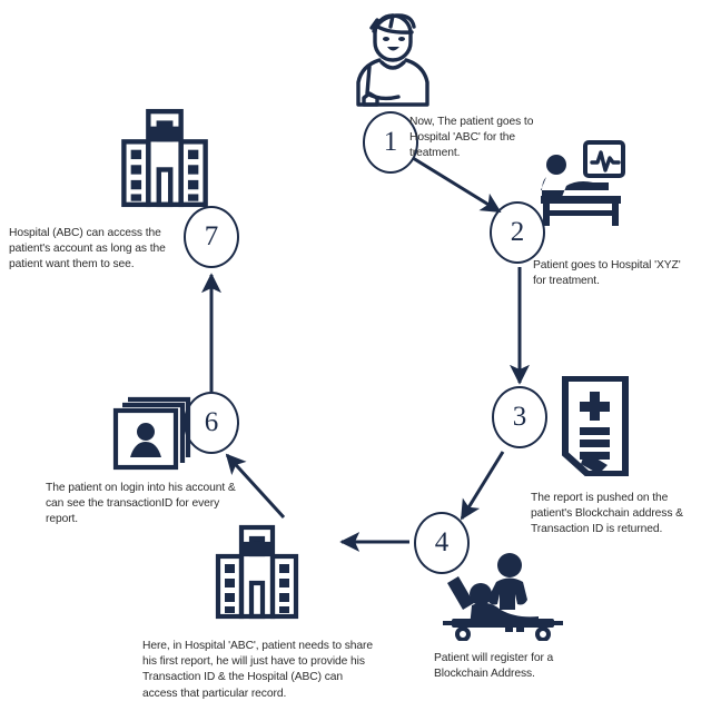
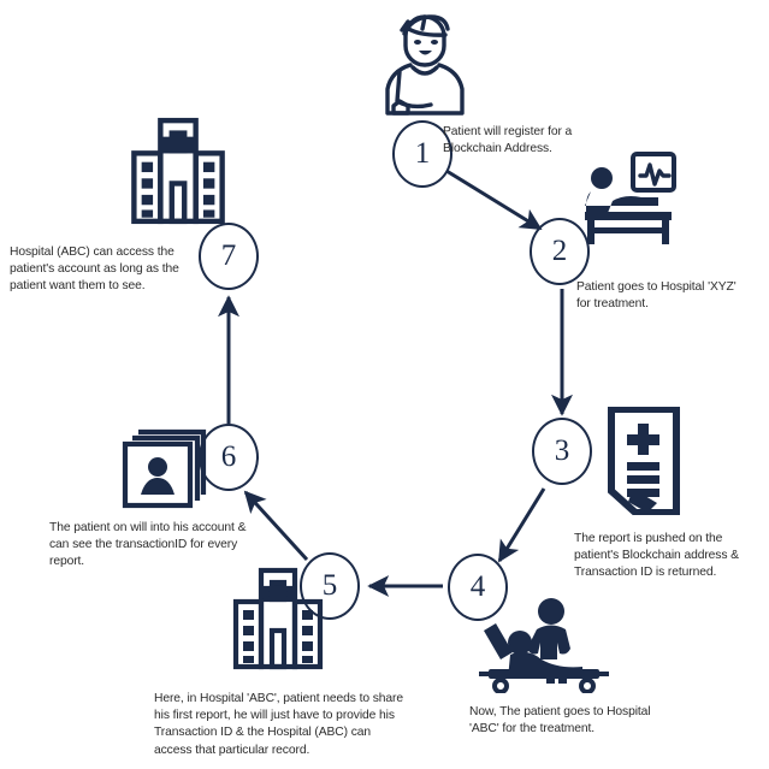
  1
  2
  3
  4
+ 5
  6
  7
- Now, The patient goes to Hospital 'ABC' for the treatment.
+ Patient will register for a Blockchain Address.
  Patient goes to Hospital 'XYZ' for treatment.
  The report is pushed on the patient's Blockchain address & Transaction ID is returned.
- Patient will register for a Blockchain Address.
+ Now, The patient goes to Hospital 'ABC' for the treatment.
  Here, in Hospital 'ABC', patient needs to share his first report, he will just have to provide his Transaction ID & the Hospital (ABC) can access that particular record.
- The patient on login into his account & can see the transactionID for every report.
+ The patient on will into his account & can see the transactionID for every report.
  Hospital (ABC) can access the patient's account as long as the patient want them to see.
